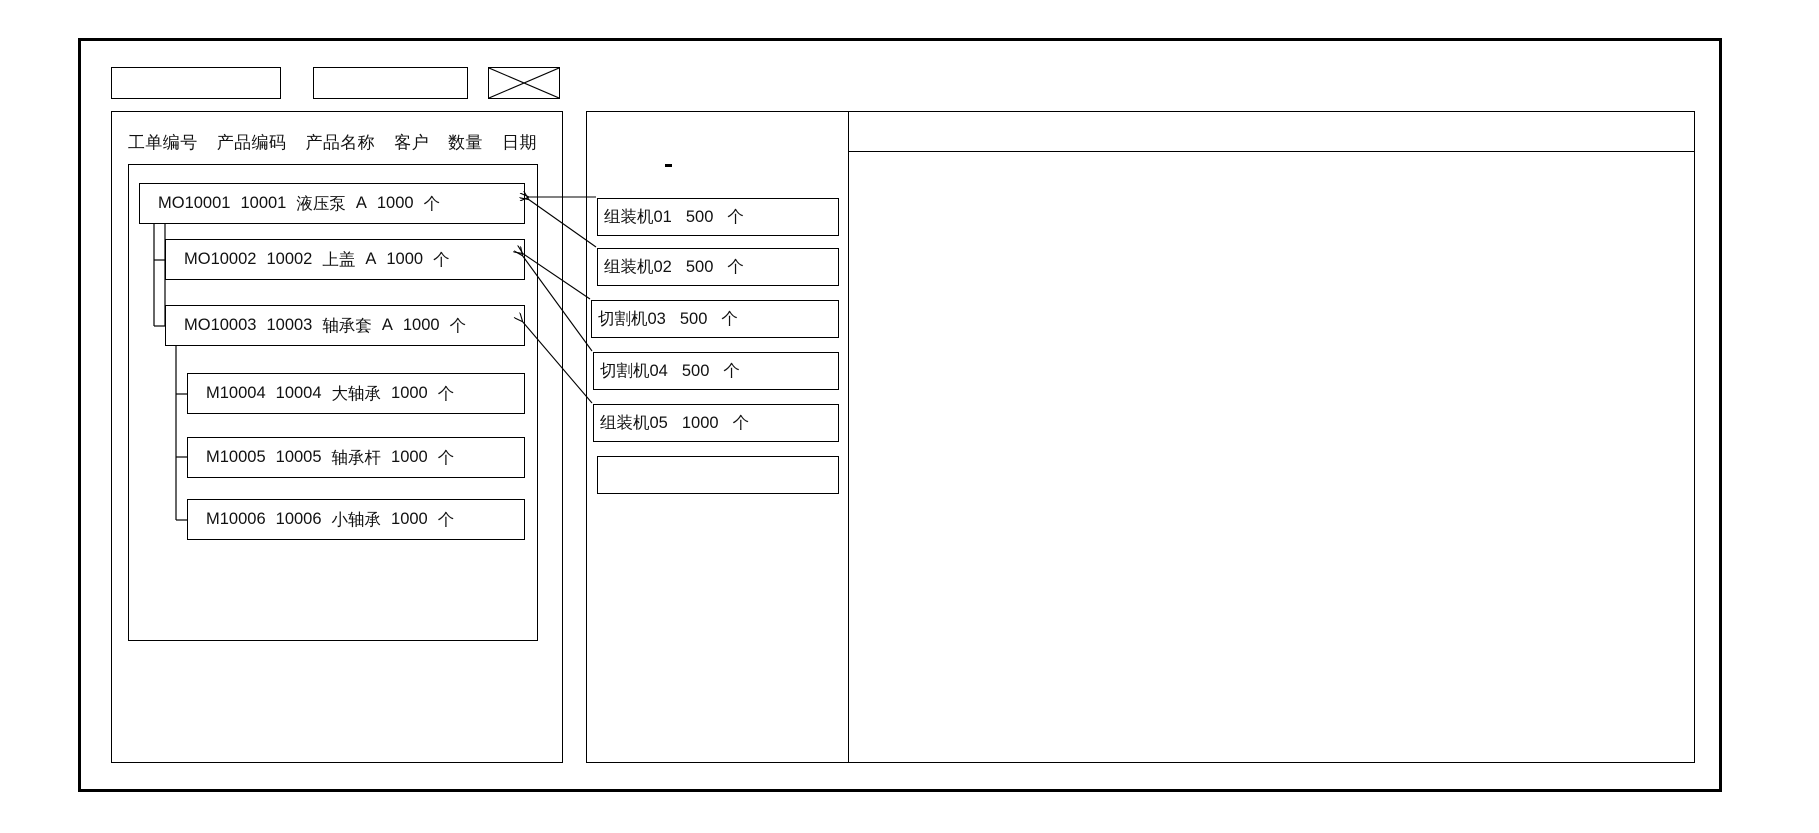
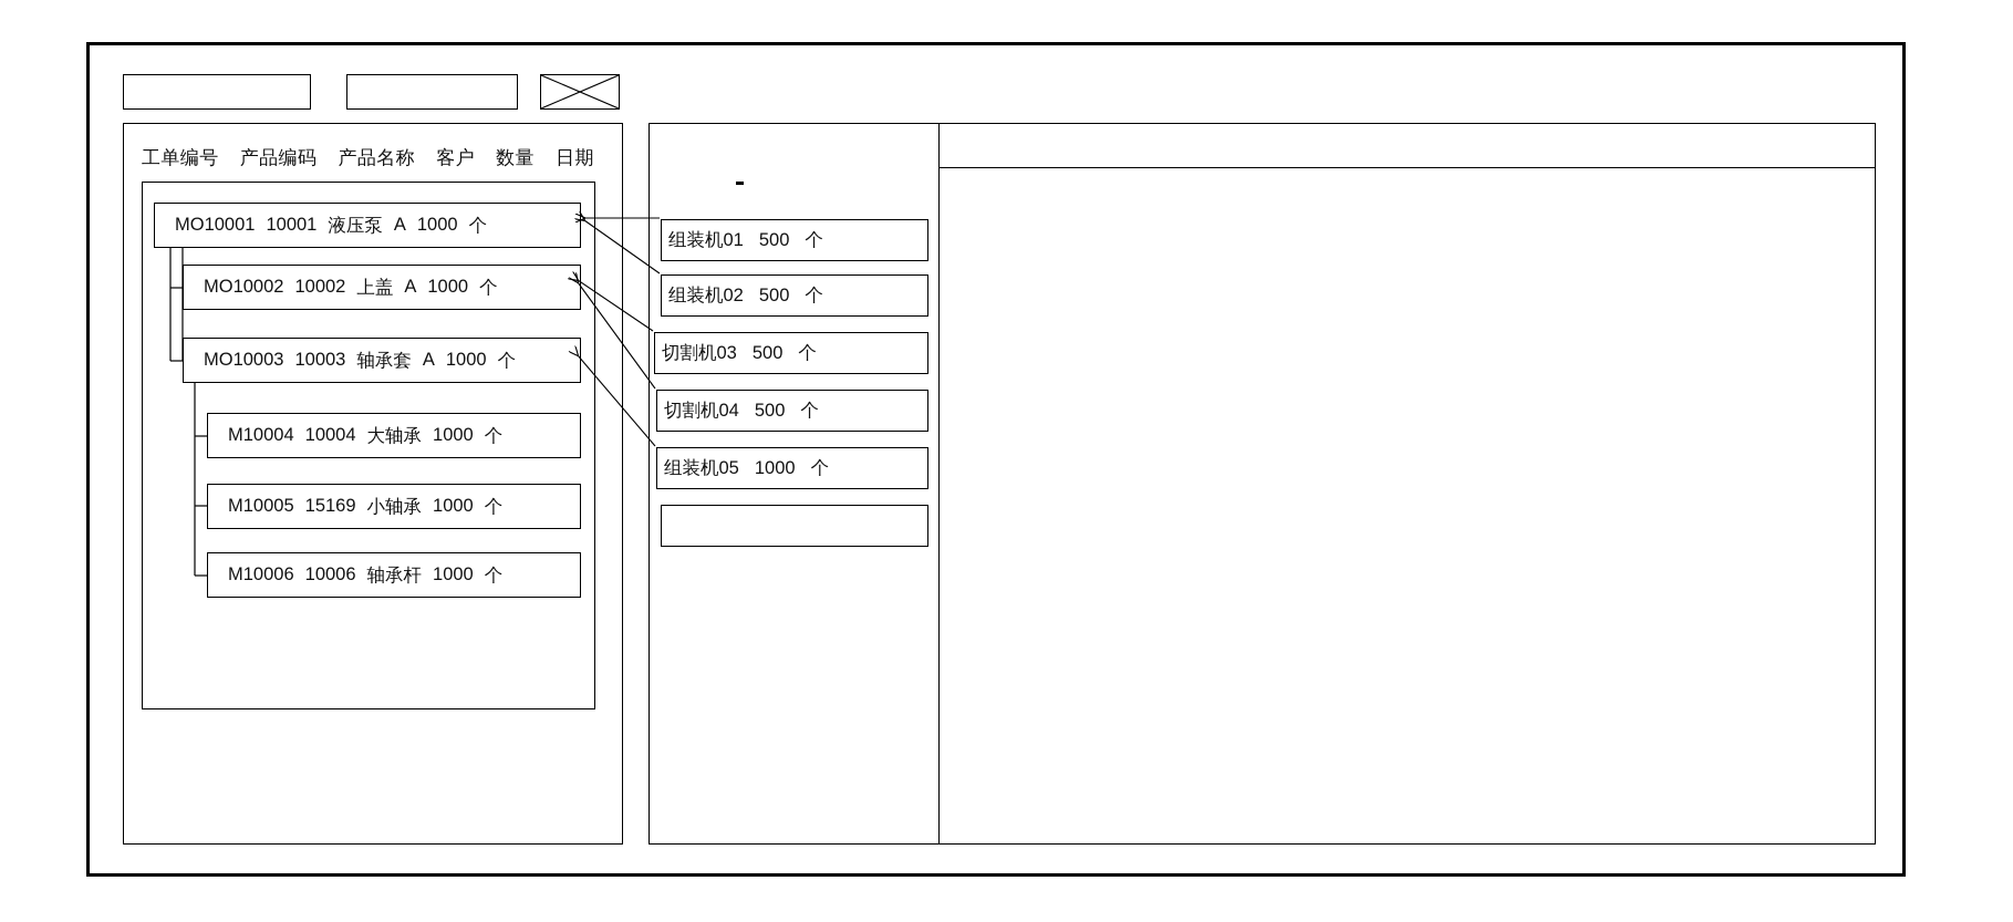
  工单编号 产品编码 产品名称 客户 数量 日期
  MO10001
  10001
  液压泵
  A
  1000
  个
  MO10002
  10002
  上盖
  A
  1000
  个
  MO10003
  10003
  轴承套
  A
  1000
  个
  M10004
  10004
  大轴承
  1000
  个
  M10005
- 10005
+ 15169
- 轴承杆
+ 小轴承
  1000
  个
  M10006
  10006
- 小轴承
+ 轴承杆
  1000
  个
  组装机01
  500
  个
  组装机02
  500
  个
  切割机03
  500
  个
  切割机04
  500
  个
  组装机05
  1000
  个
